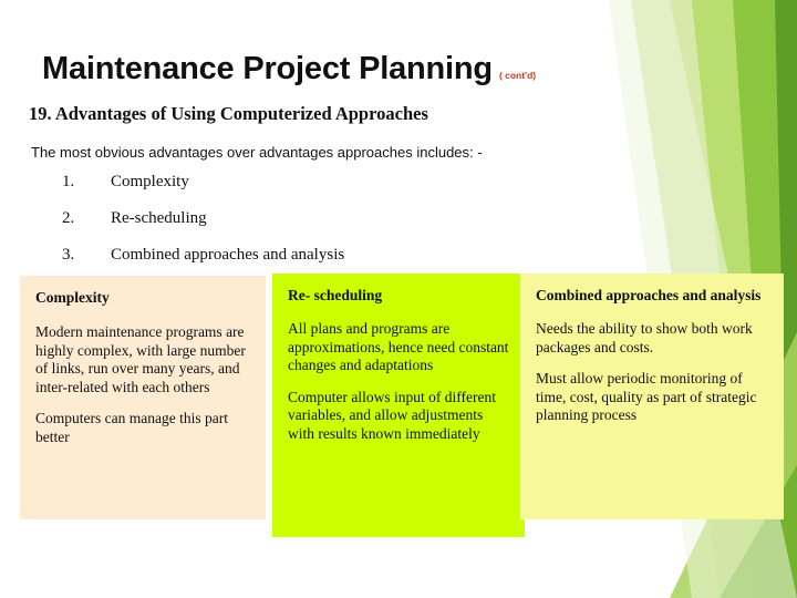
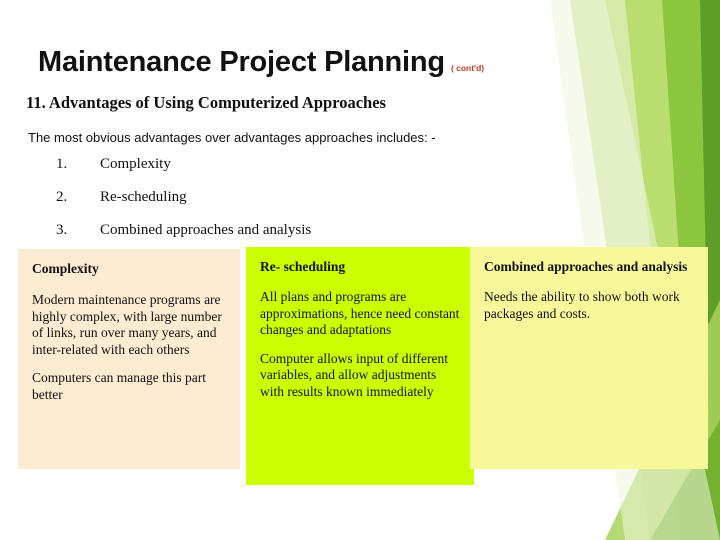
  Maintenance Project Planning
  ( cont'd)
- 19. Advantages of Using Computerized Approaches
+ 11. Advantages of Using Computerized Approaches
  The most obvious advantages over advantages approaches includes: -
  1.
  Complexity
  2.
  Re-scheduling
  3.
  Combined approaches and analysis
  Complexity
  Modern maintenance programs are highly complex, with large number of links, run over many years, and inter-related with each others
  Computers can manage this part better
  Re- scheduling
  All plans and programs are approximations, hence need constant changes and adaptations
  Computer allows input of different variables, and allow adjustments with results known immediately
  Combined approaches and analysis
  Needs the ability to show both work packages and costs.
- Must allow periodic monitoring of time, cost, quality as part of strategic planning process
